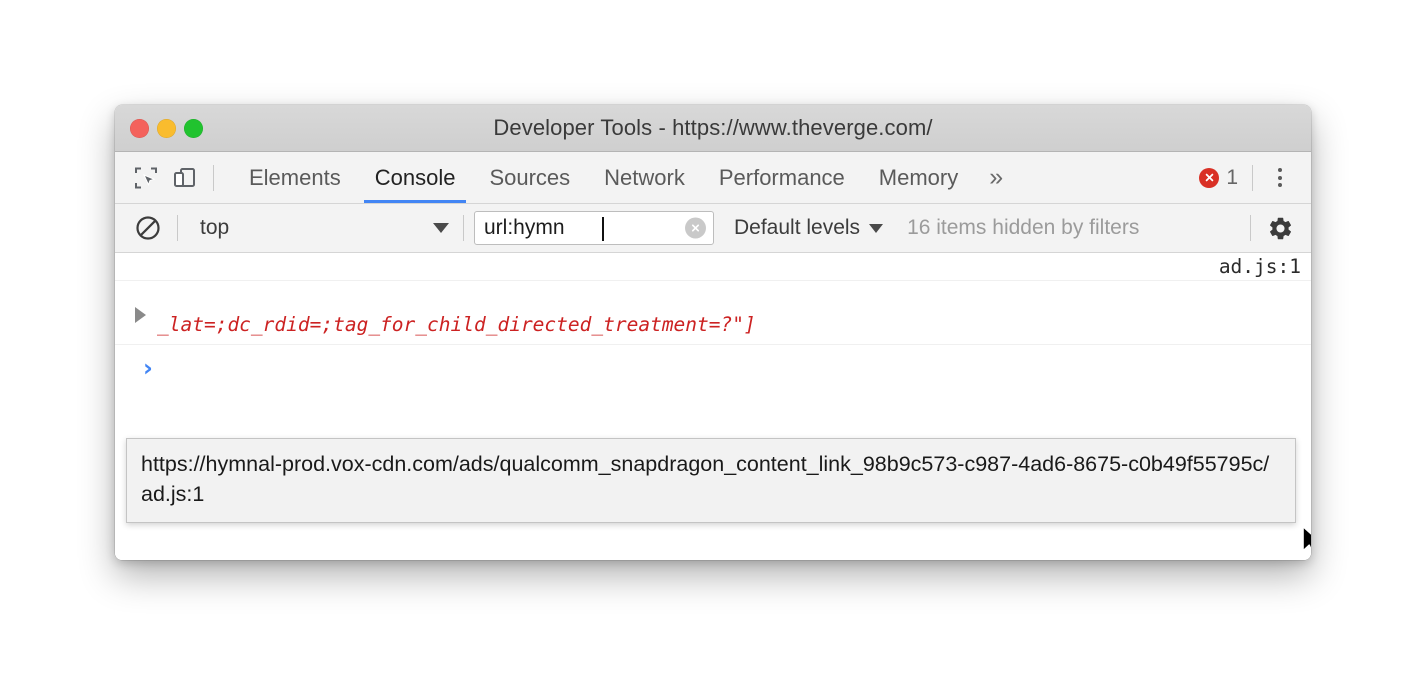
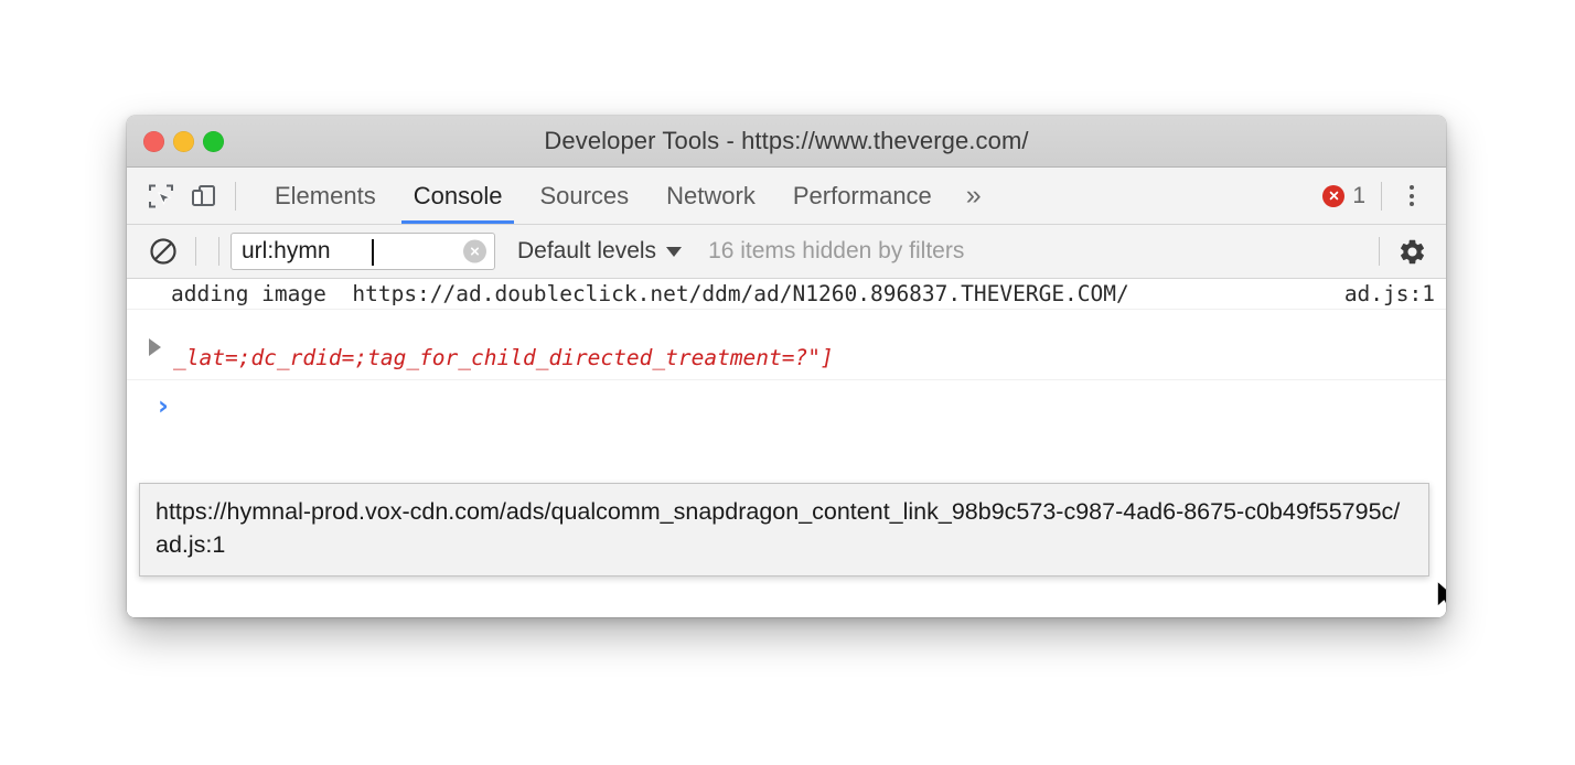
  Developer Tools - https://www.theverge.com/
  Elements
  Console
  Sources
  Network
  Performance
- Memory
  »
  1
- top
  url:hymn
  Default levels
  16 items hidden by filters
+ adding image https://ad.doubleclick.net/ddm/ad/N1260.896837.THEVERGE.COM/
  ad.js:1
  _lat=;dc_rdid=;tag_for_child_directed_treatment=?"]
  ›
  https://hymnal-prod.vox-cdn.com/ads/qualcomm_snapdragon_content_link_98b9c573-c987-4ad6-8675-c0b49f55795c/ad.js:1
